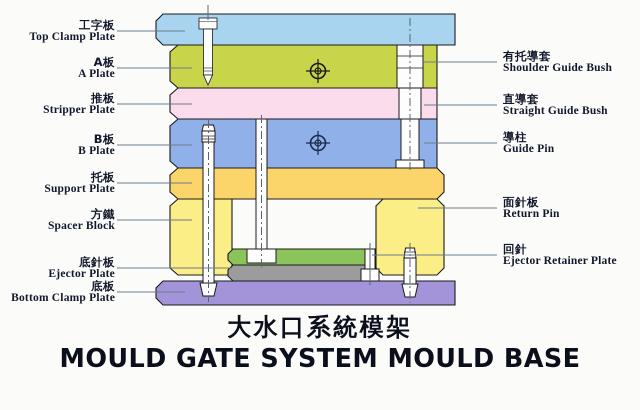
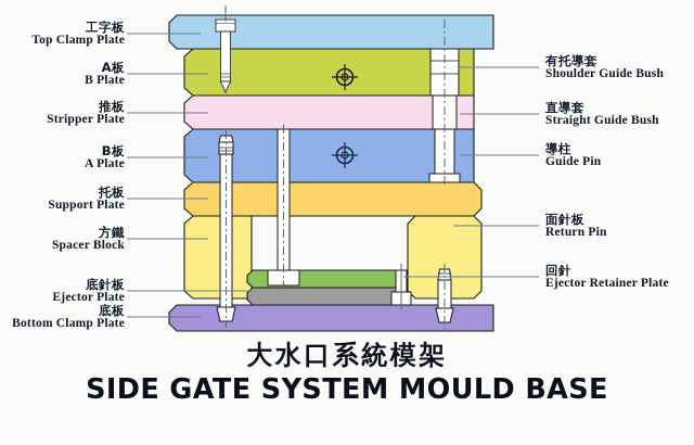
  工字板
  Top Clamp Plate
  A板
- A Plate
+ B Plate
  推板
  Stripper Plate
  B板
- B Plate
+ A Plate
  托板
  Support Plate
  方鐵
  Spacer Block
  底針板
  Ejector Plate
  底板
  Bottom Clamp Plate
  有托導套
  Shoulder Guide Bush
  直導套
  Straight Guide Bush
  導柱
  Guide Pin
  面針板
  Return Pin
  回針
  Ejector Retainer Plate
  大水口系統模架
- MOULD GATE SYSTEM MOULD BASE
+ SIDE GATE SYSTEM MOULD BASE
